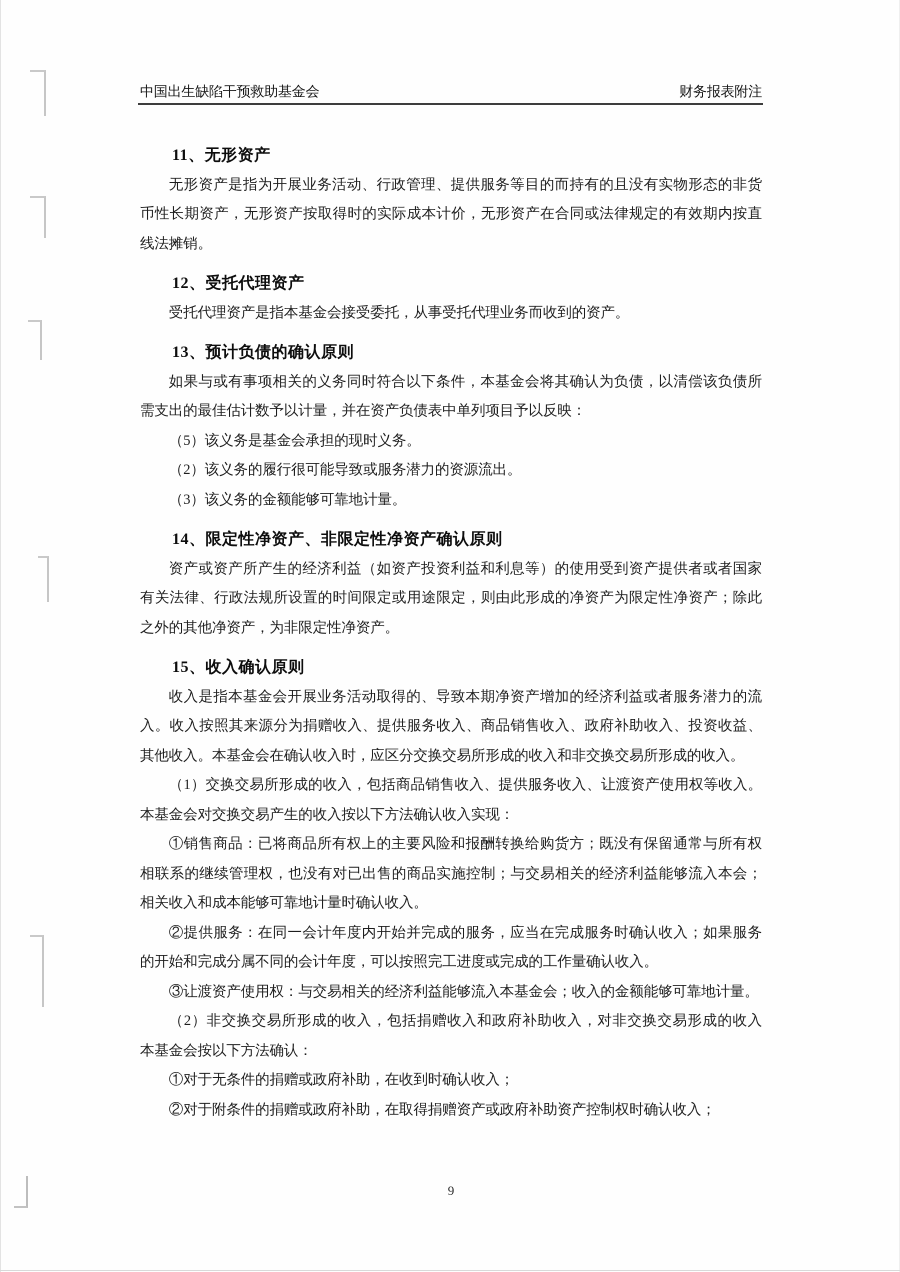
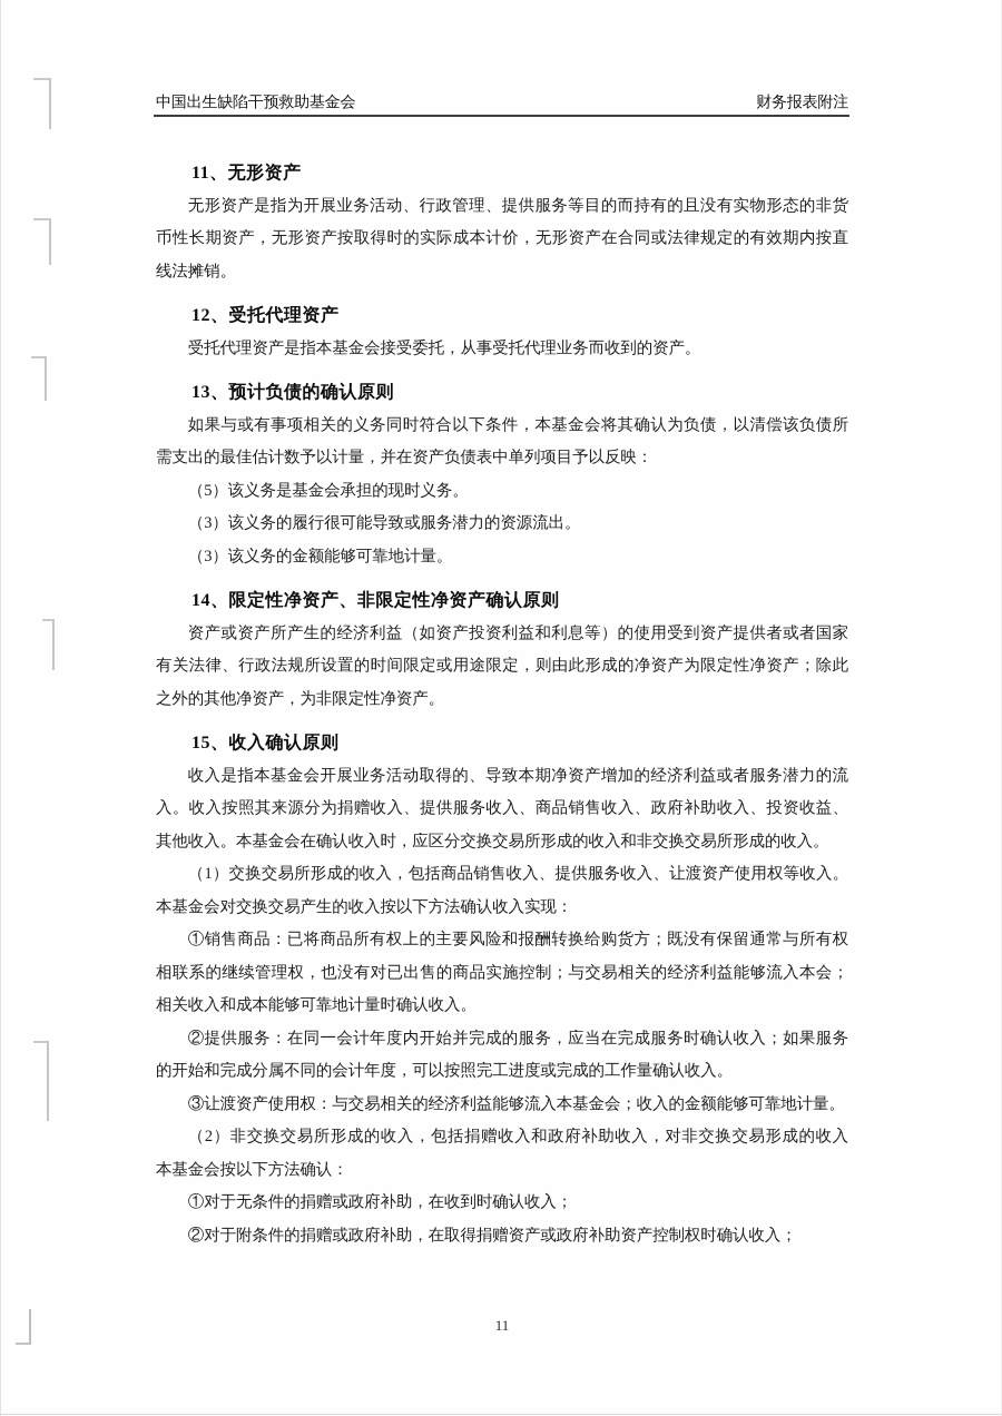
  中国出生缺陷干预救助基金会
  财务报表附注
  11、无形资产
  无形资产是指为开展业务活动、行政管理、提供服务等目的而持有的且没有实物形态的非货
  币性长期资产，无形资产按取得时的实际成本计价，无形资产在合同或法律规定的有效期内按直
  线法摊销。
  12、受托代理资产
  受托代理资产是指本基金会接受委托，从事受托代理业务而收到的资产。
  13、预计负债的确认原则
  如果与或有事项相关的义务同时符合以下条件，本基金会将其确认为负债，以清偿该负债所
  需支出的最佳估计数予以计量，并在资产负债表中单列项目予以反映：
  （5）该义务是基金会承担的现时义务。
- （2）该义务的履行很可能导致或服务潜力的资源流出。
+ （3）该义务的履行很可能导致或服务潜力的资源流出。
  （3）该义务的金额能够可靠地计量。
  14、限定性净资产、非限定性净资产确认原则
  资产或资产所产生的经济利益（如资产投资利益和利息等）的使用受到资产提供者或者国家
  有关法律、行政法规所设置的时间限定或用途限定，则由此形成的净资产为限定性净资产；除此
  之外的其他净资产，为非限定性净资产。
  15、收入确认原则
  收入是指本基金会开展业务活动取得的、导致本期净资产增加的经济利益或者服务潜力的流
  入。收入按照其来源分为捐赠收入、提供服务收入、商品销售收入、政府补助收入、投资收益、
  其他收入。本基金会在确认收入时，应区分交换交易所形成的收入和非交换交易所形成的收入。
  （1）交换交易所形成的收入，包括商品销售收入、提供服务收入、让渡资产使用权等收入。
  本基金会对交换交易产生的收入按以下方法确认收入实现：
  ①销售商品：已将商品所有权上的主要风险和报酬转换给购货方；既没有保留通常与所有权
  相联系的继续管理权，也没有对已出售的商品实施控制；与交易相关的经济利益能够流入本会；
  相关收入和成本能够可靠地计量时确认收入。
  ②提供服务：在同一会计年度内开始并完成的服务，应当在完成服务时确认收入；如果服务
  的开始和完成分属不同的会计年度，可以按照完工进度或完成的工作量确认收入。
  ③让渡资产使用权：与交易相关的经济利益能够流入本基金会；收入的金额能够可靠地计量。
  （2）非交换交易所形成的收入，包括捐赠收入和政府补助收入，对非交换交易形成的收入
  本基金会按以下方法确认：
  ①对于无条件的捐赠或政府补助，在收到时确认收入；
  ②对于附条件的捐赠或政府补助，在取得捐赠资产或政府补助资产控制权时确认收入；
- 9
+ 11
